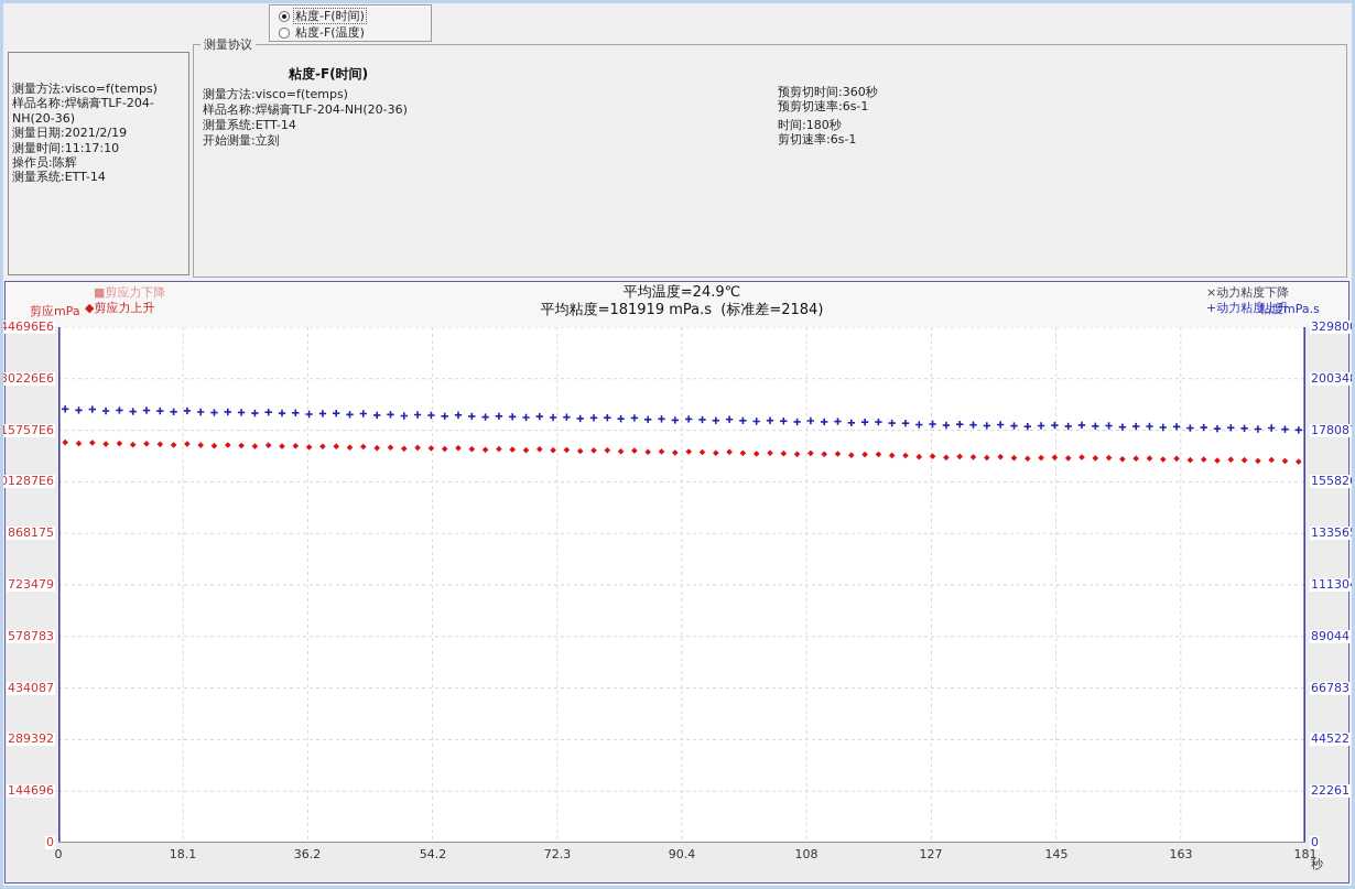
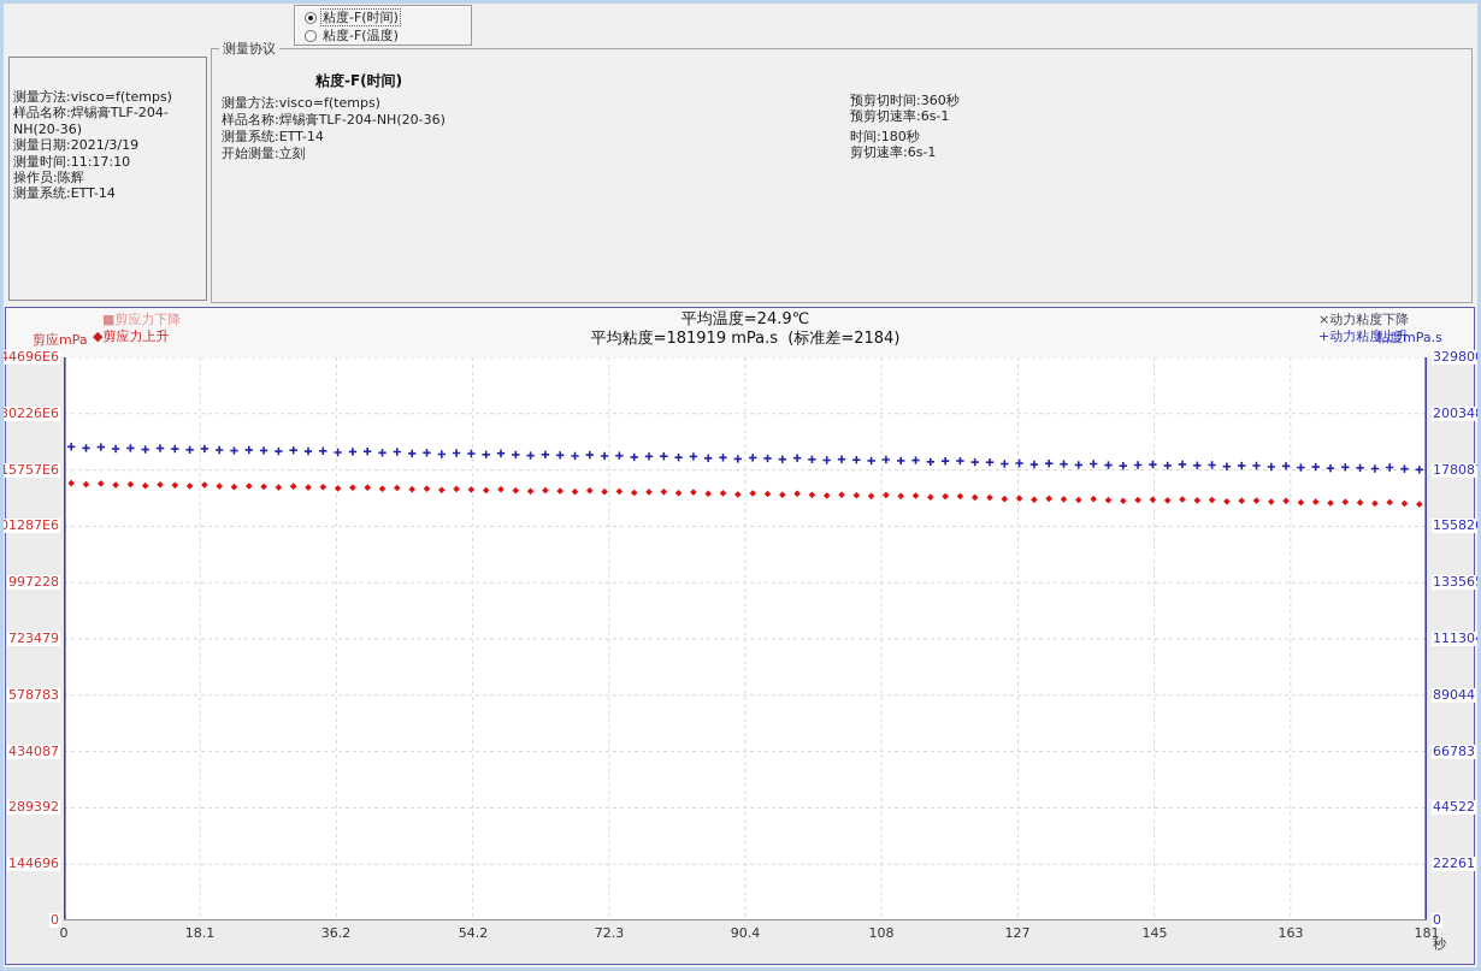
  粘度-F(时间)
  粘度-F(温度)
  测量方法:visco=f(temps)
  样品名称:焊锡膏TLF-204-NH(20-36)
- 测量日期:2021/2/19
+ 测量日期:2021/3/19
  测量时间:11:17:10
  操作员:陈辉
  测量系统:ETT-14
  测量协议
  粘度-F(时间)
  测量方法:visco=f(temps)
  样品名称:焊锡膏TLF-204-NH(20-36)
  测量系统:ETT-14
  开始测量:立刻
  预剪切时间:360秒
  预剪切速率:6s-1
  时间:180秒
  剪切速率:6s-1
  平均温度=24.9℃
  平均粘度=181919 mPa.s (标准差=2184)
  ■剪应力下降
  ◆剪应力上升
  剪应mPa
  ×动力粘度下降
  +动力粘度上升
  粘度mPa.s
  秒
  44696E6
  30226E6
  15757E6
  01287E6
- 868175
+ 997228
  723479
  578783
  434087
  289392
  144696
  0
  329800
  200348
  178087
  155826
  133565
  111304
  89044
  66783
  44522
  22261
  0
  0
  18.1
  36.2
  54.2
  72.3
  90.4
  108
  127
  145
  163
  181
